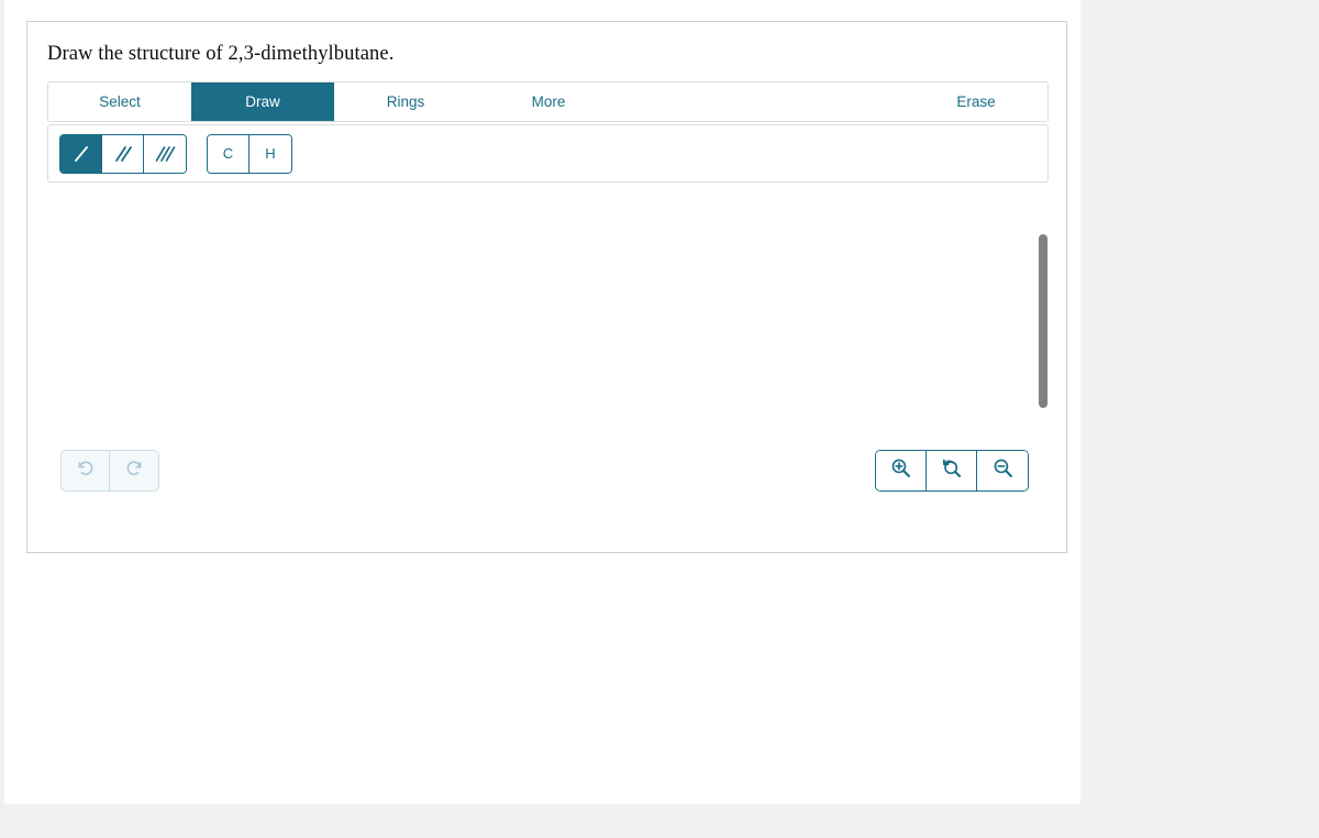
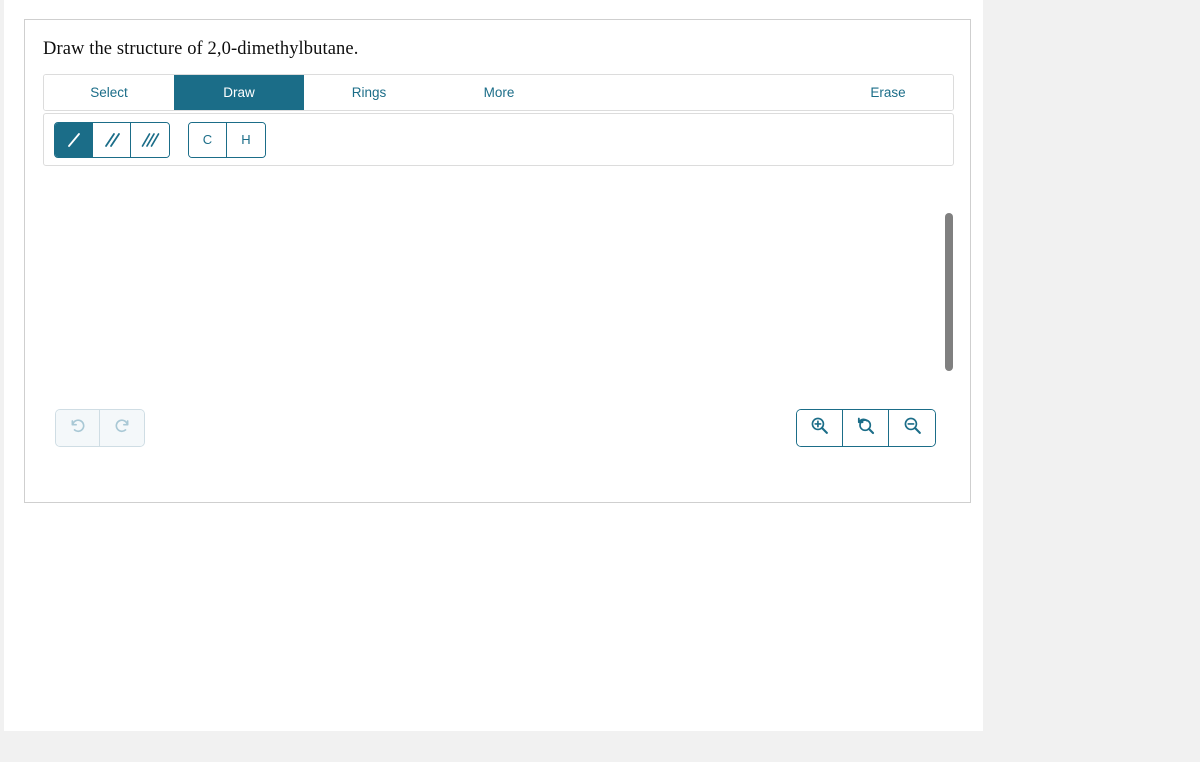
- Draw the structure of 2,3-dimethylbutane.
+ Draw the structure of 2,0-dimethylbutane.
  Select
  Draw
  Rings
  More
  Erase
  C
  H
